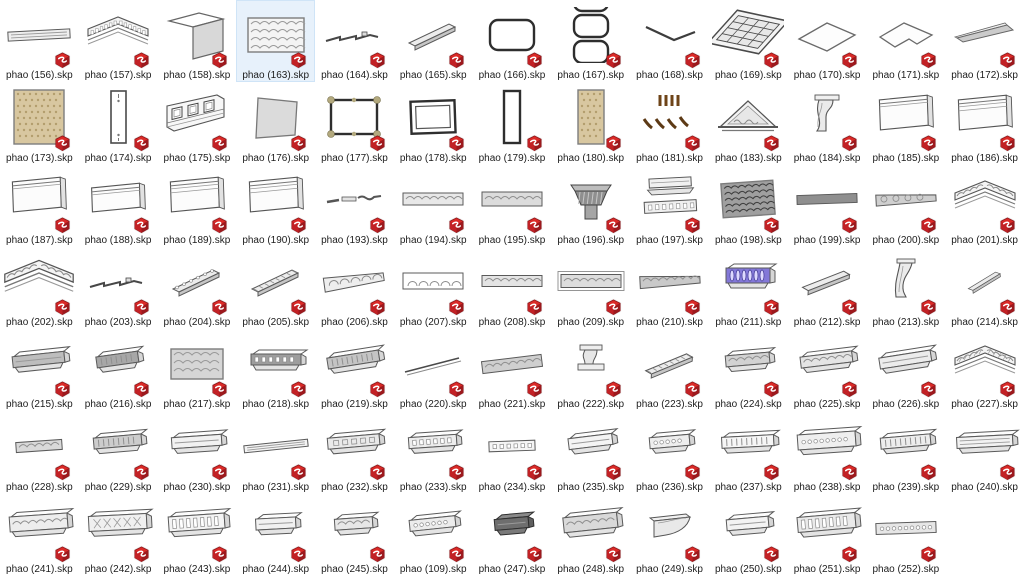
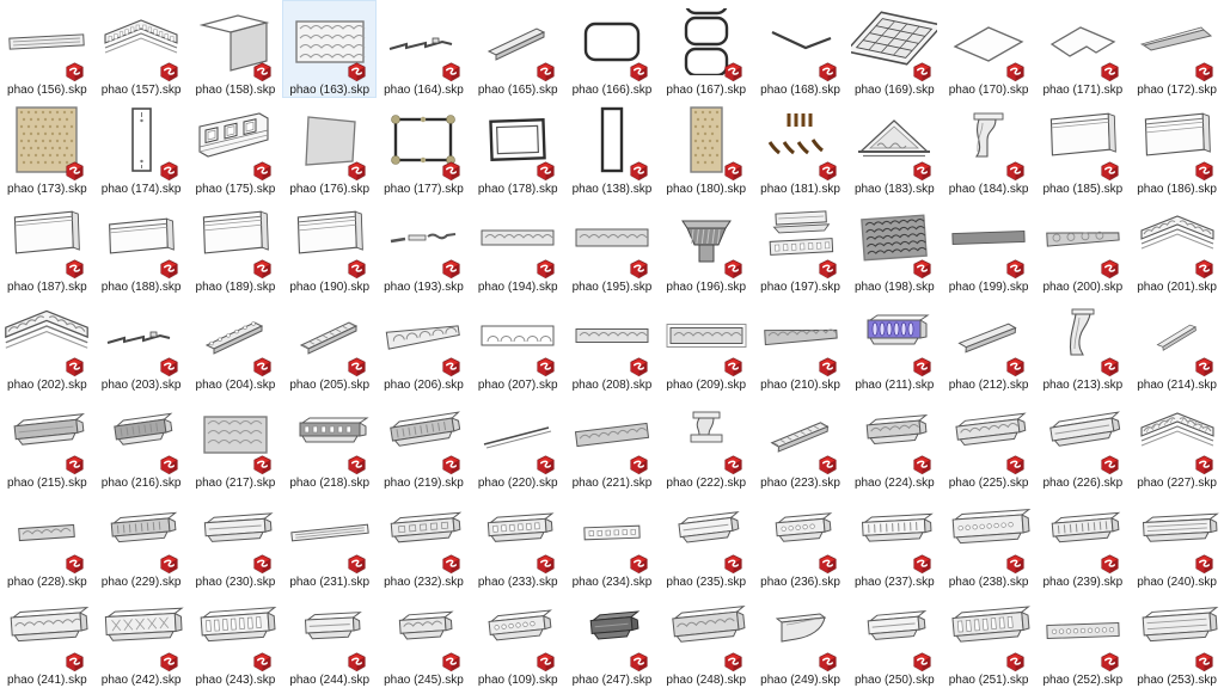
  phao (156).skp
  phao (157).skp
  phao (158).skp
  phao (163).skp
  phao (164).skp
  phao (165).skp
  phao (166).skp
  phao (167).skp
  phao (168).skp
  phao (169).skp
  phao (170).skp
  phao (171).skp
  phao (172).skp
  phao (173).skp
  phao (174).skp
  phao (175).skp
  phao (176).skp
  phao (177).skp
  phao (178).skp
- phao (179).skp
+ phao (138).skp
  phao (180).skp
  phao (181).skp
  phao (183).skp
  phao (184).skp
  phao (185).skp
  phao (186).skp
  phao (187).skp
  phao (188).skp
  phao (189).skp
  phao (190).skp
  phao (193).skp
  phao (194).skp
  phao (195).skp
  phao (196).skp
  phao (197).skp
  phao (198).skp
  phao (199).skp
  phao (200).skp
  phao (201).skp
  phao (202).skp
  phao (203).skp
  phao (204).skp
  phao (205).skp
  phao (206).skp
  phao (207).skp
  phao (208).skp
  phao (209).skp
  phao (210).skp
  phao (211).skp
  phao (212).skp
  phao (213).skp
  phao (214).skp
  phao (215).skp
  phao (216).skp
  phao (217).skp
  phao (218).skp
  phao (219).skp
  phao (220).skp
  phao (221).skp
  phao (222).skp
  phao (223).skp
  phao (224).skp
  phao (225).skp
  phao (226).skp
  phao (227).skp
  phao (228).skp
  phao (229).skp
  phao (230).skp
  phao (231).skp
  phao (232).skp
  phao (233).skp
  phao (234).skp
  phao (235).skp
  phao (236).skp
  phao (237).skp
  phao (238).skp
  phao (239).skp
  phao (240).skp
  phao (241).skp
  phao (242).skp
  phao (243).skp
  phao (244).skp
  phao (245).skp
  phao (109).skp
  phao (247).skp
  phao (248).skp
  phao (249).skp
  phao (250).skp
  phao (251).skp
  phao (252).skp
+ phao (253).skp
